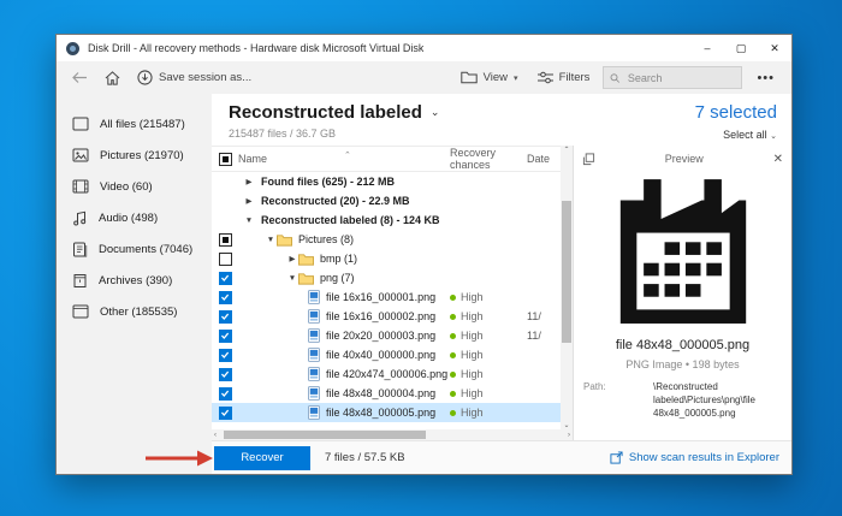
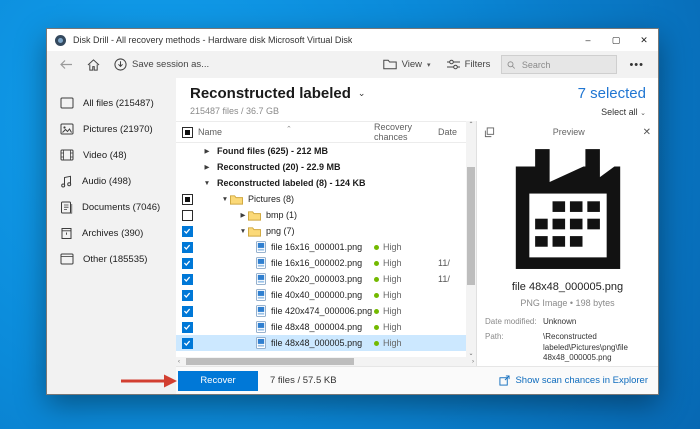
  Disk Drill - All recovery methods - Hardware disk Microsoft Virtual Disk
  –
  ▢
  ✕
  Save session as...
  View
  Filters
  Search
  •••
  All files (215487)
  Pictures (21970)
- Video (60)
+ Video (48)
  Audio (498)
  Documents (7046)
  Archives (390)
  Other (185535)
  Reconstructed labeled
  ⌄
  215487 files / 36.7 GB
  7 selected
  Select all
  Name
  Recovery chances
  Date
  Found files (625) - 212 MB
  Reconstructed (20) - 22.9 MB
  Reconstructed labeled (8) - 124 KB
  Pictures (8)
  bmp (1)
  png (7)
  file 16x16_000001.png
  High
  file 16x16_000002.png
  High
  11/
  file 20x20_000003.png
  High
  11/
  file 40x40_000000.png
  High
  file 420x474_000006.png
  High
  file 48x48_000004.png
  High
  file 48x48_000005.png
  High
  Preview
  ✕
  file 48x48_000005.png
  PNG Image • 198 bytes
+ Date modified:
+ Unknown
  Path:
  \Reconstructed labeled\Pictures\png\file 48x48_000005.png
  Recover
  7 files / 57.5 KB
- Show scan results in Explorer
+ Show scan chances in Explorer
